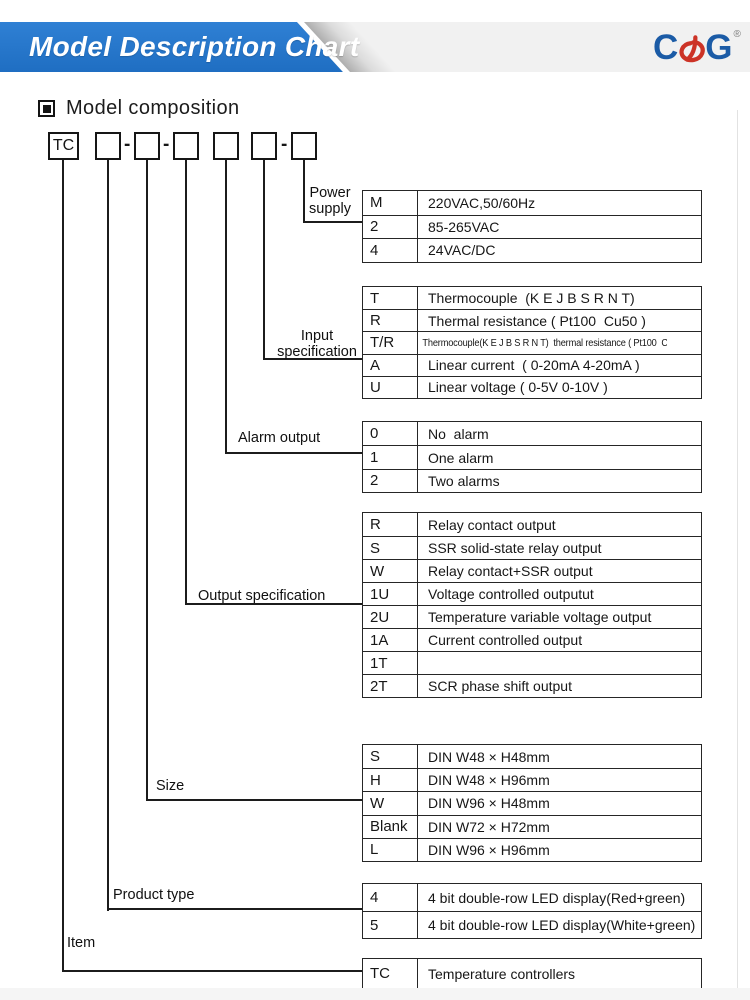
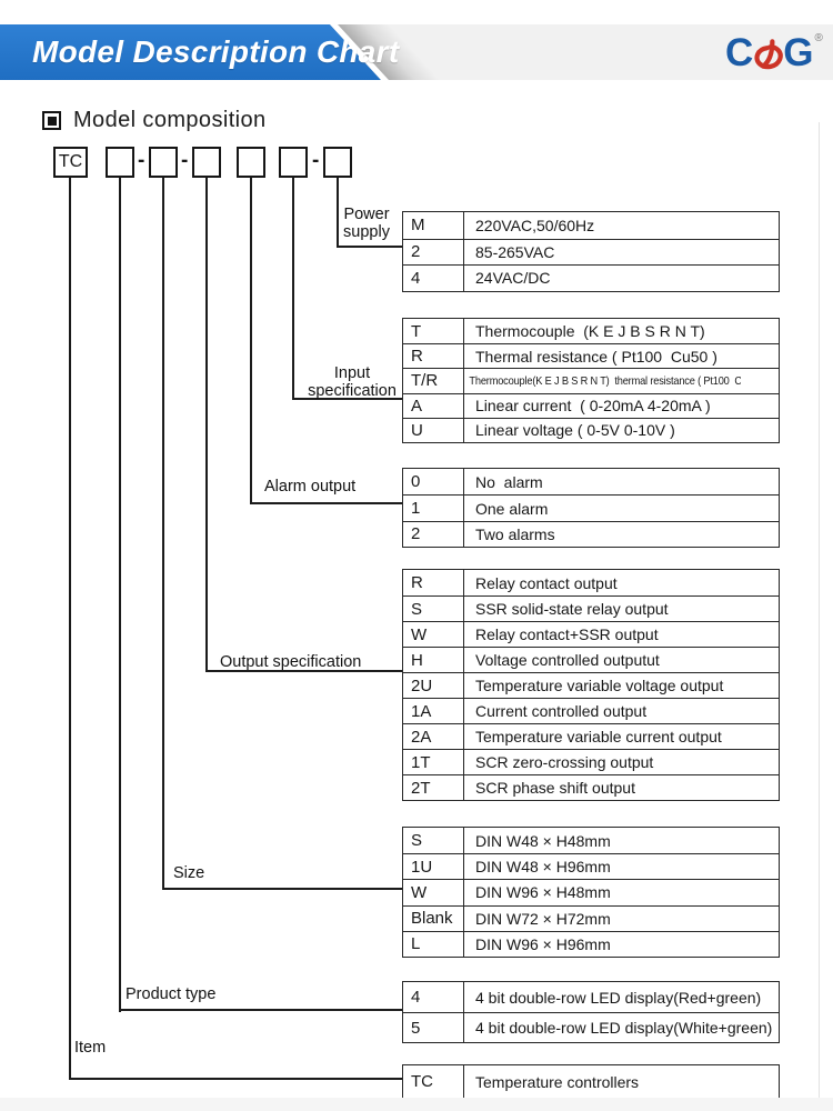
  Model Description Chart
  C
  G
  ®
  Model composition
  TC
  -
  -
  -
  Power
  supply
  Input
  specification
  Alarm output
  Output specification
  Size
  Product type
  Item
  M
  220VAC,50/60Hz
  2
  85-265VAC
  4
  24VAC/DC
  T
  Thermocouple (K E J B S R N T)
  R
  Thermal resistance ( Pt100 Cu50 )
  T/R
  Thermocouple(K E J B S R N T) thermal resistance ( Pt100 C
  A
  Linear current ( 0-20mA 4-20mA )
  U
  Linear voltage ( 0-5V 0-10V )
  0
  No alarm
  1
  One alarm
  2
  Two alarms
  R
  Relay contact output
  S
  SSR solid-state relay output
  W
  Relay contact+SSR output
- 1U
+ H
  Voltage controlled outputut
  2U
  Temperature variable voltage output
  1A
  Current controlled output
+ 2A
+ Temperature variable current output
  1T
+ SCR zero-crossing output
  2T
  SCR phase shift output
  S
  DIN W48 × H48mm
- H
+ 1U
  DIN W48 × H96mm
  W
  DIN W96 × H48mm
  Blank
  DIN W72 × H72mm
  L
  DIN W96 × H96mm
  4
  4 bit double-row LED display(Red+green)
  5
  4 bit double-row LED display(White+green)
  TC
  Temperature controllers
